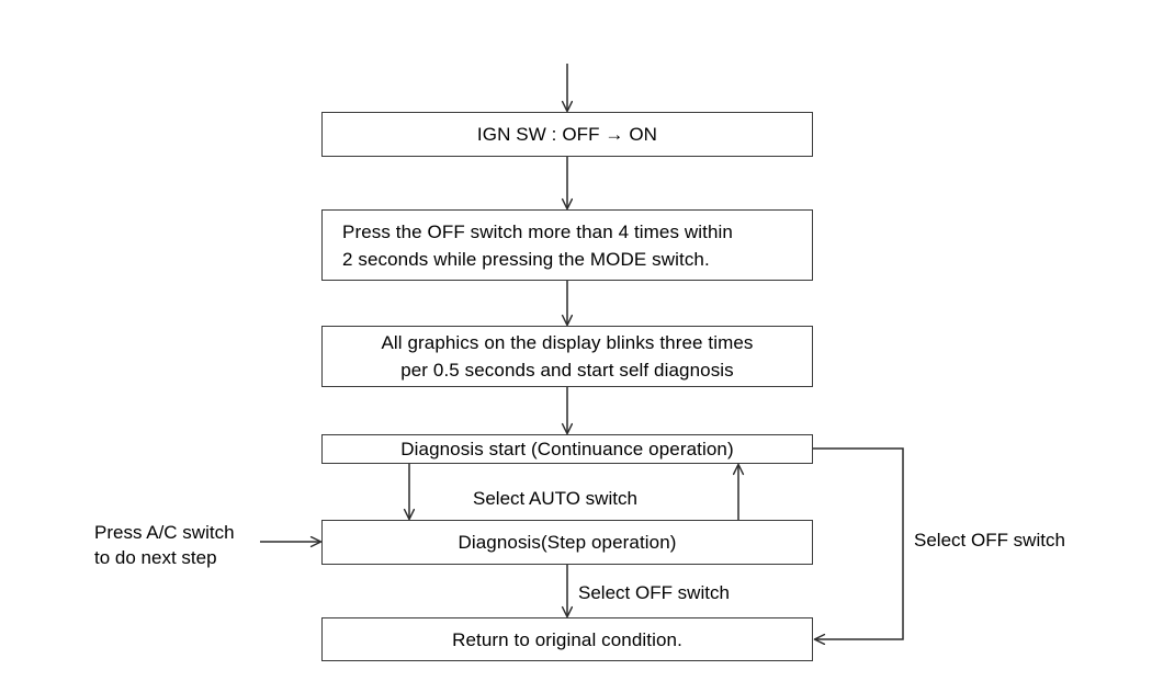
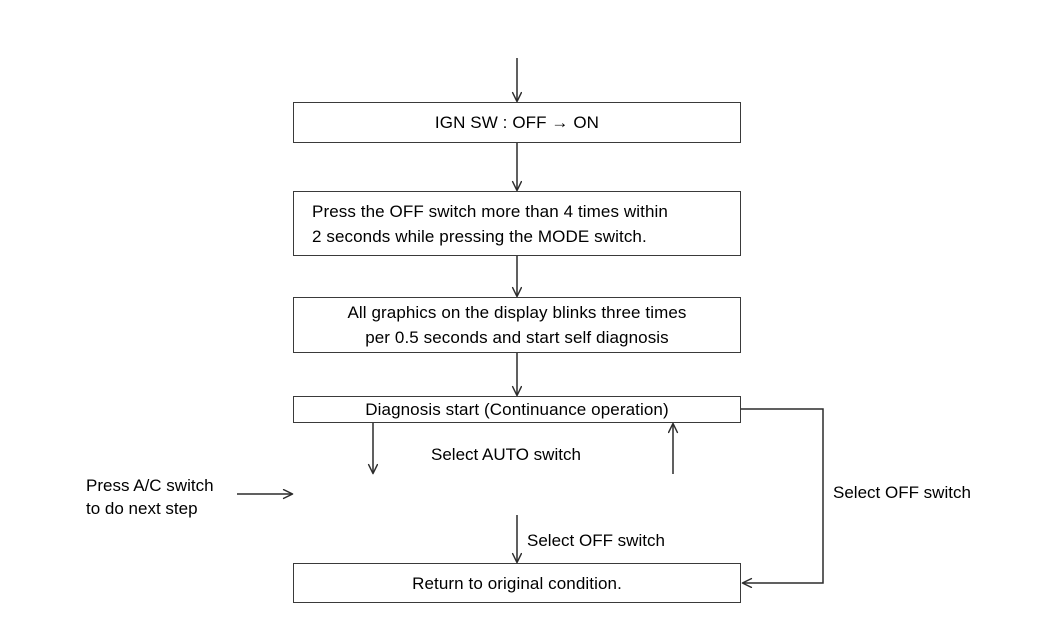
  IGN SW : OFF → ON
  Press the OFF switch more than 4 times within
  2 seconds while pressing the MODE switch.
  All graphics on the display blinks three times
  per 0.5 seconds and start self diagnosis
  Diagnosis start (Continuance operation)
- Diagnosis(Step operation)
  Return to original condition.
  Select AUTO switch
  Select OFF switch
  Select OFF switch
  Press A/C switch
  to do next step
